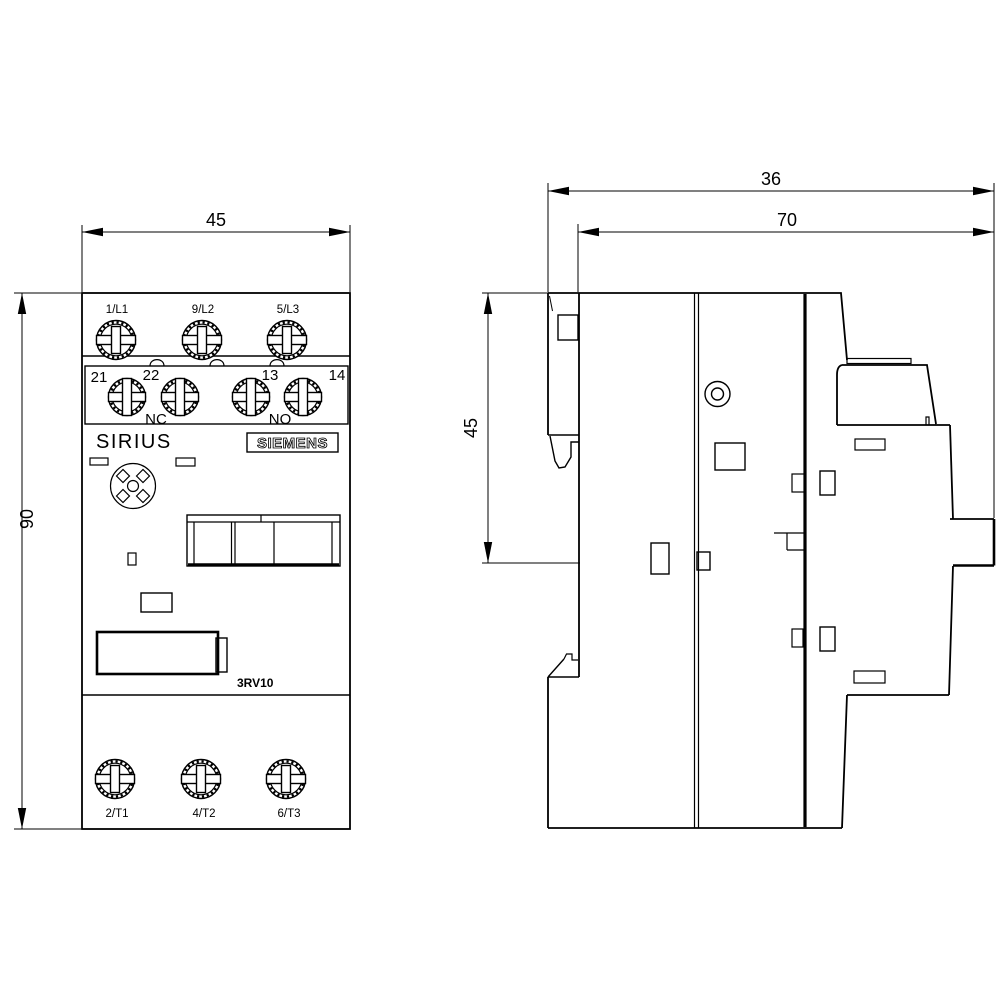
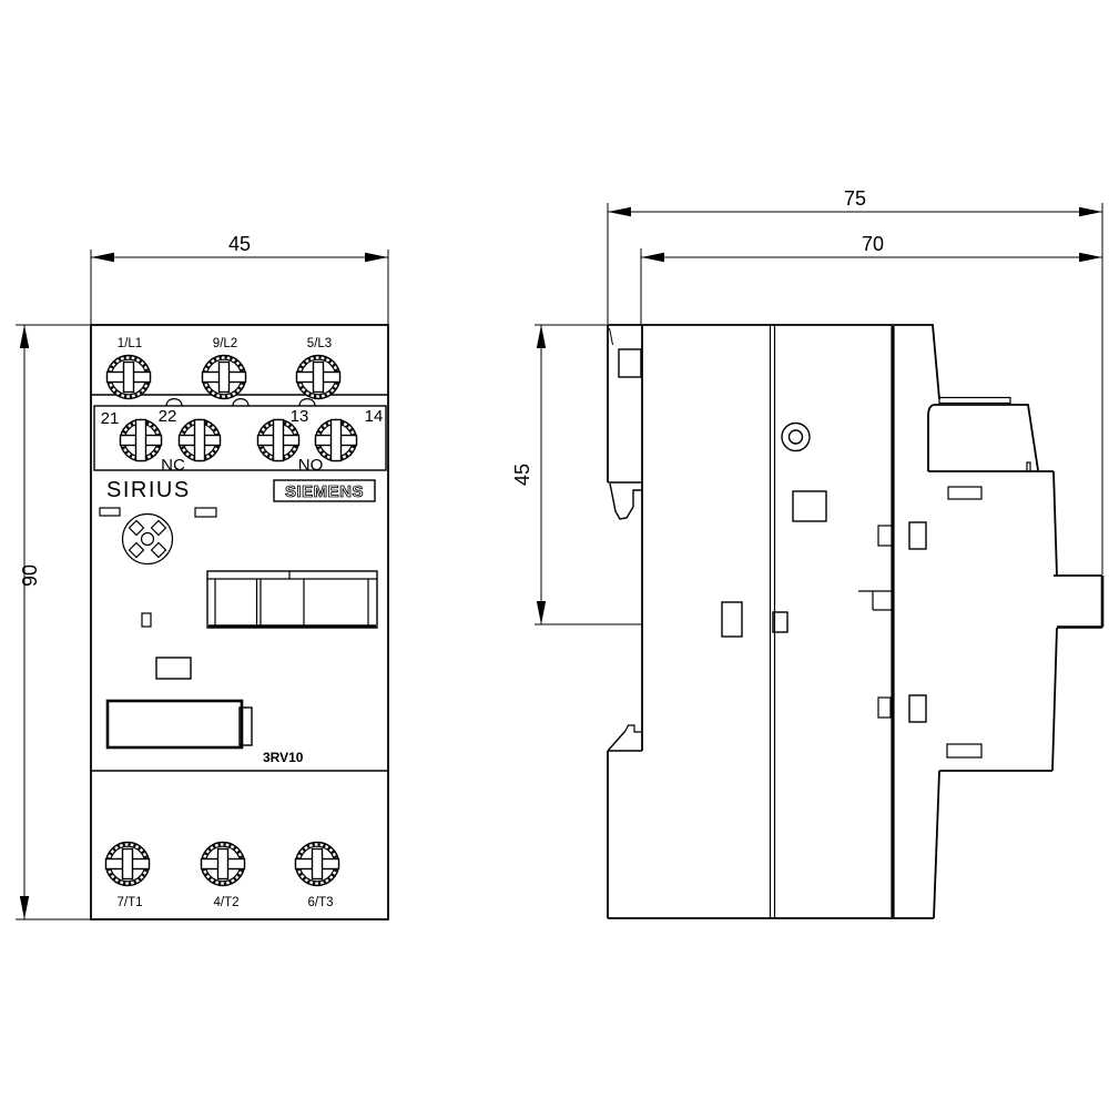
  45
  1/L1
  9/L2
  5/L3
  21
  22
  13
  14
  NC
  NO
  SIRIUS
  SIEMENS
  3RV10
- 2/T1
+ 7/T1
  4/T2
  6/T3
- 36
+ 75
  70
